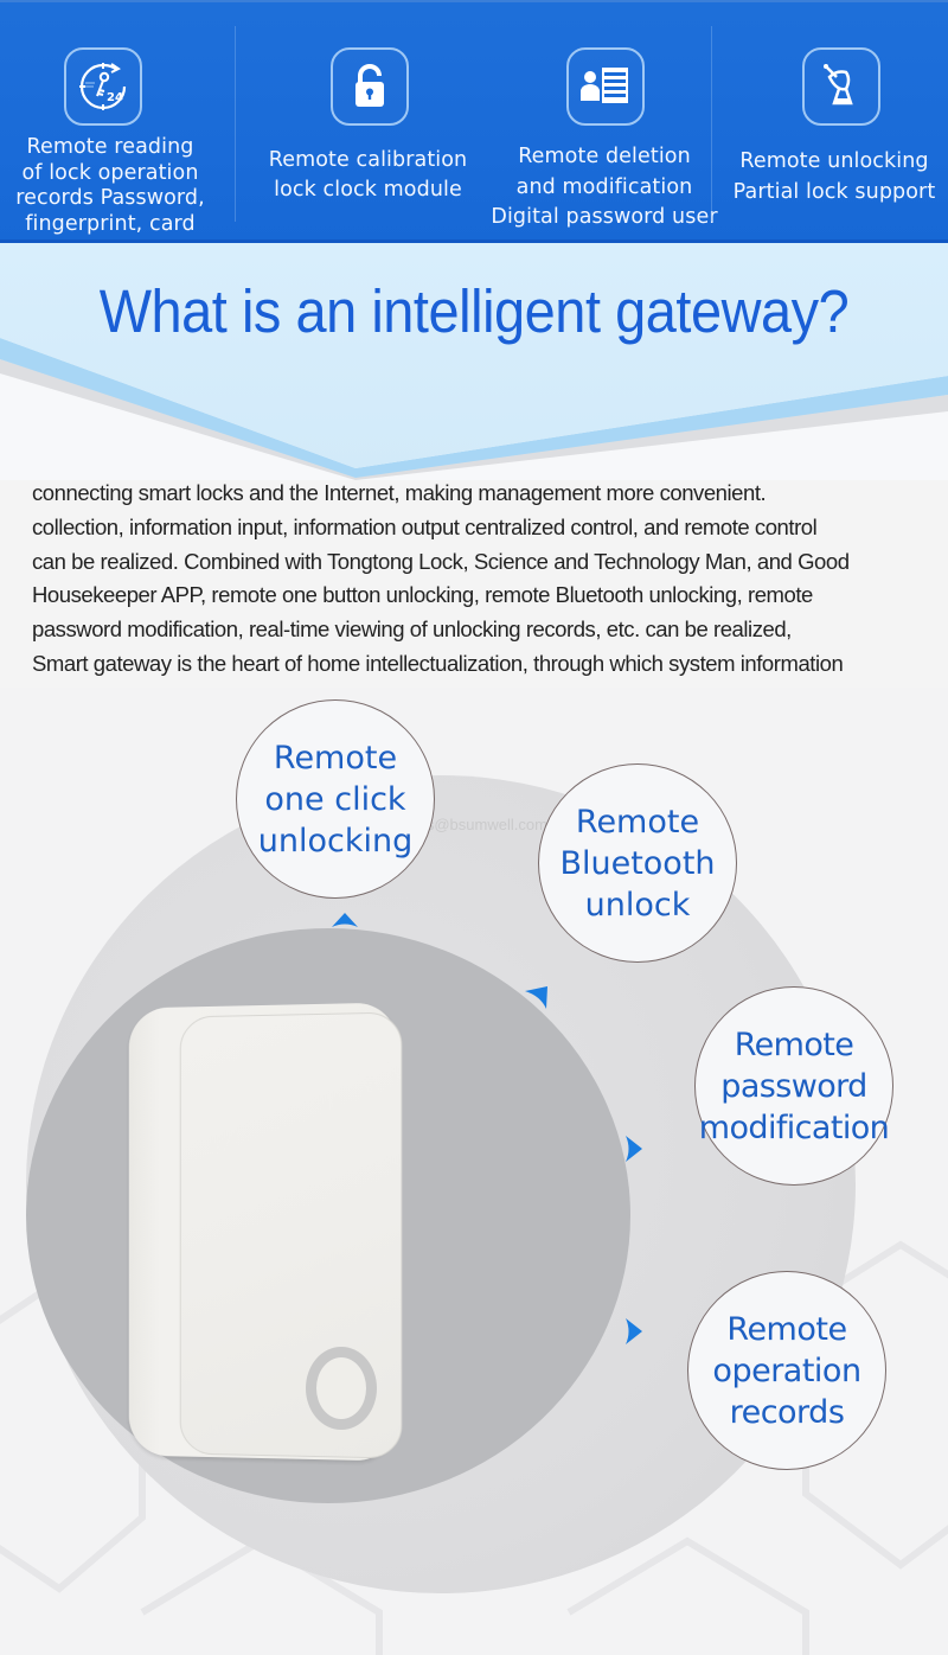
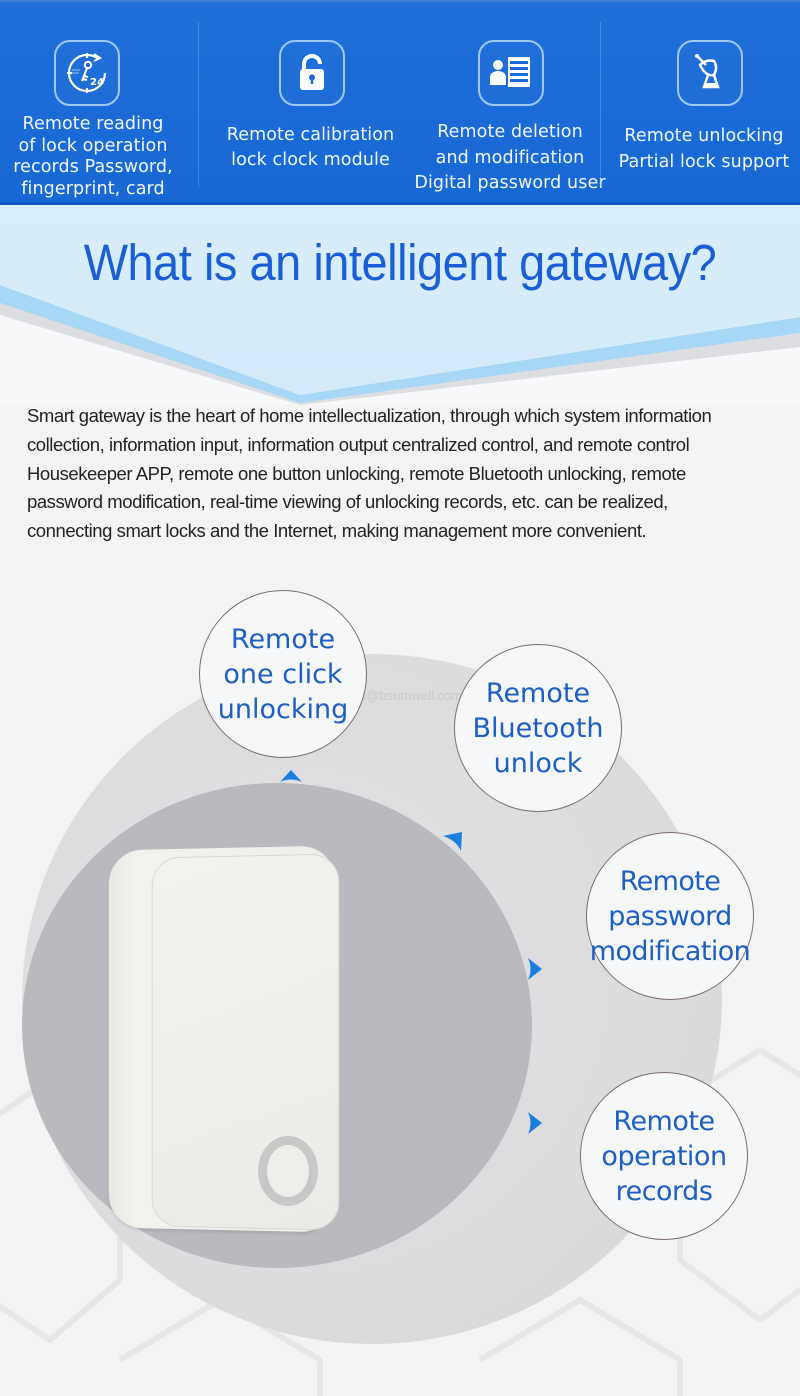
  24
  Remote reading
  of lock operation
  records Password,
  fingerprint, card
  Remote calibration
  lock clock module
  Remote deletion
  and modification
  Digital password user
  Remote unlocking
  Partial lock support
  What is an intelligent gateway?
- connecting smart locks and the Internet, making management more convenient.
+ Smart gateway is the heart of home intellectualization, through which system information
  collection, information input, information output centralized control, and remote control
- can be realized. Combined with Tongtong Lock, Science and Technology Man, and Good
  Housekeeper APP, remote one button unlocking, remote Bluetooth unlocking, remote
  password modification, real-time viewing of unlocking records, etc. can be realized,
- Smart gateway is the heart of home intellectualization, through which system information
+ connecting smart locks and the Internet, making management more convenient.
  @bsumwell.com
  Remote
  one click
  unlocking
  Remote
  Bluetooth
  unlock
  Remote
  password
  modification
  Remote
  operation
  records
